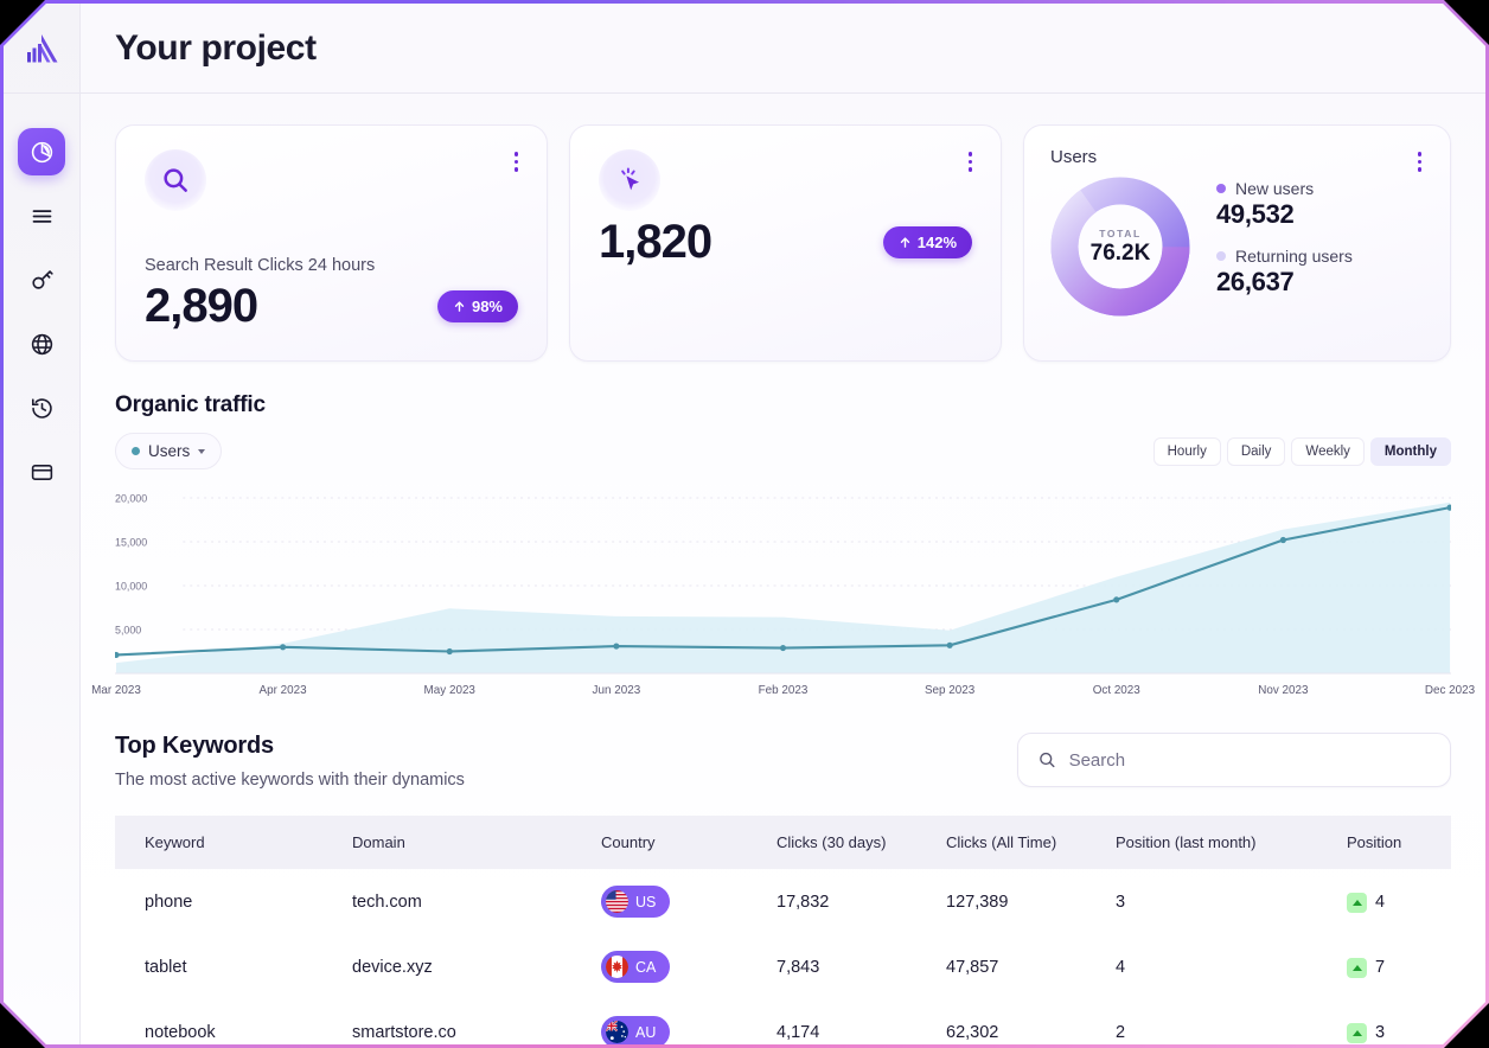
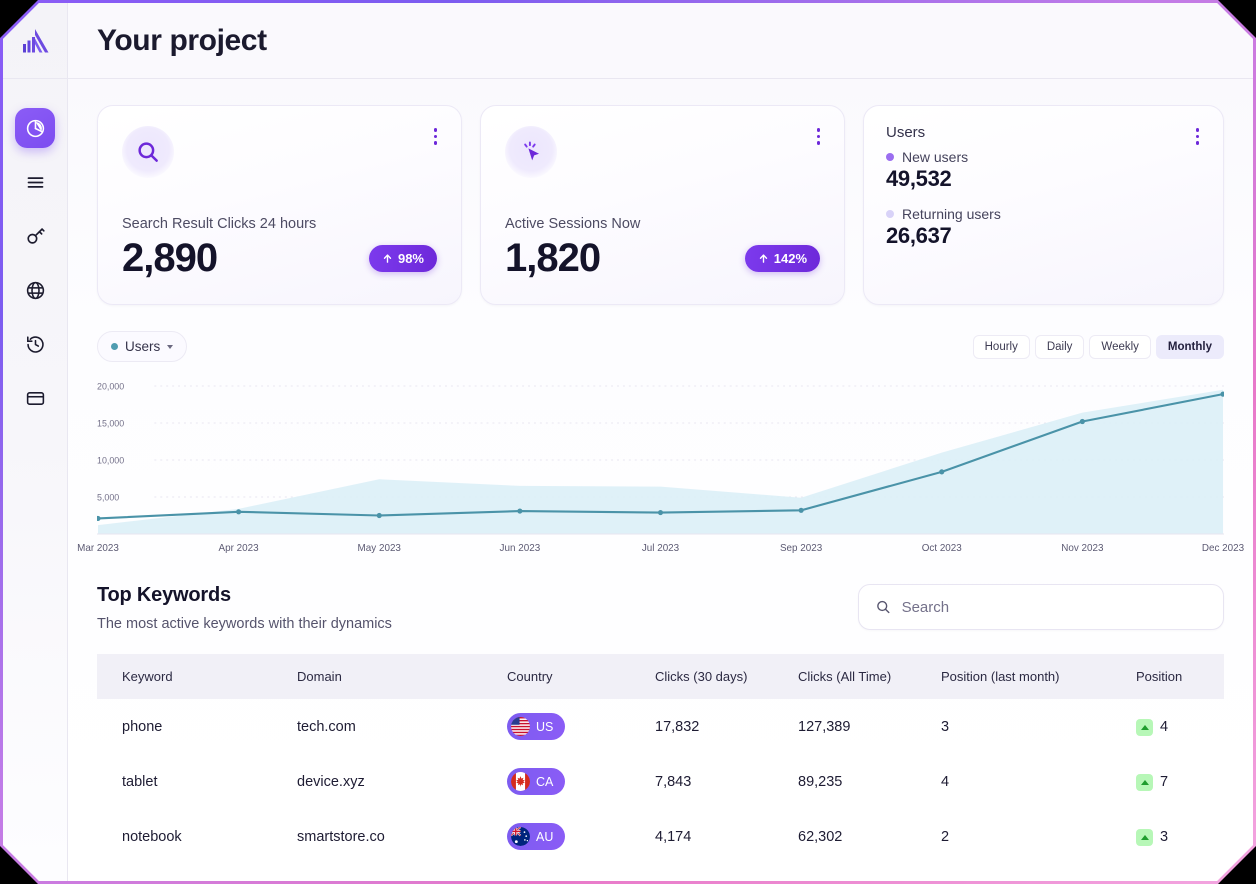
  Your project
  Search Result Clicks 24 hours
  2,890
  98%
+ Active Sessions Now
  1,820
  142%
  Users
- TOTAL
- 76.2K
  New users
  49,532
  Returning users
  26,637
- Organic traffic
  Users
  Hourly
  Daily
  Weekly
  Monthly
  5,000
  10,000
  15,000
  20,000
  Mar 2023
  Apr 2023
  May 2023
  Jun 2023
- Feb 2023
+ Jul 2023
  Sep 2023
  Oct 2023
  Nov 2023
  Dec 2023
  Top Keywords
  The most active keywords with their dynamics
  Search
  Keyword	Domain	Country	Clicks (30 days)	Clicks (All Time)	Position (last month)	Position
  phone	tech.com	US	17,832	127,389	3	4
- tablet	device.xyz	CA	7,843	47,857	4	7
+ tablet	device.xyz	CA	7,843	89,235	4	7
  notebook	smartstore.co	AU	4,174	62,302	2	3
